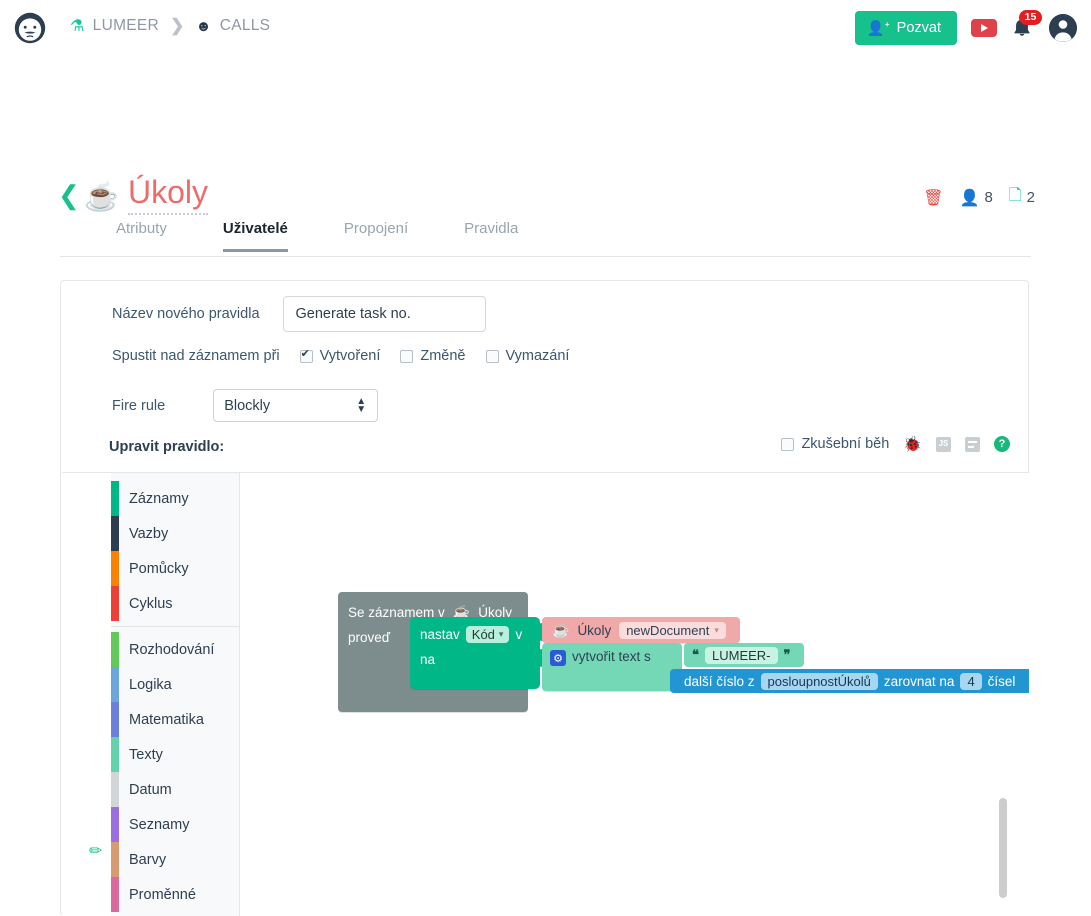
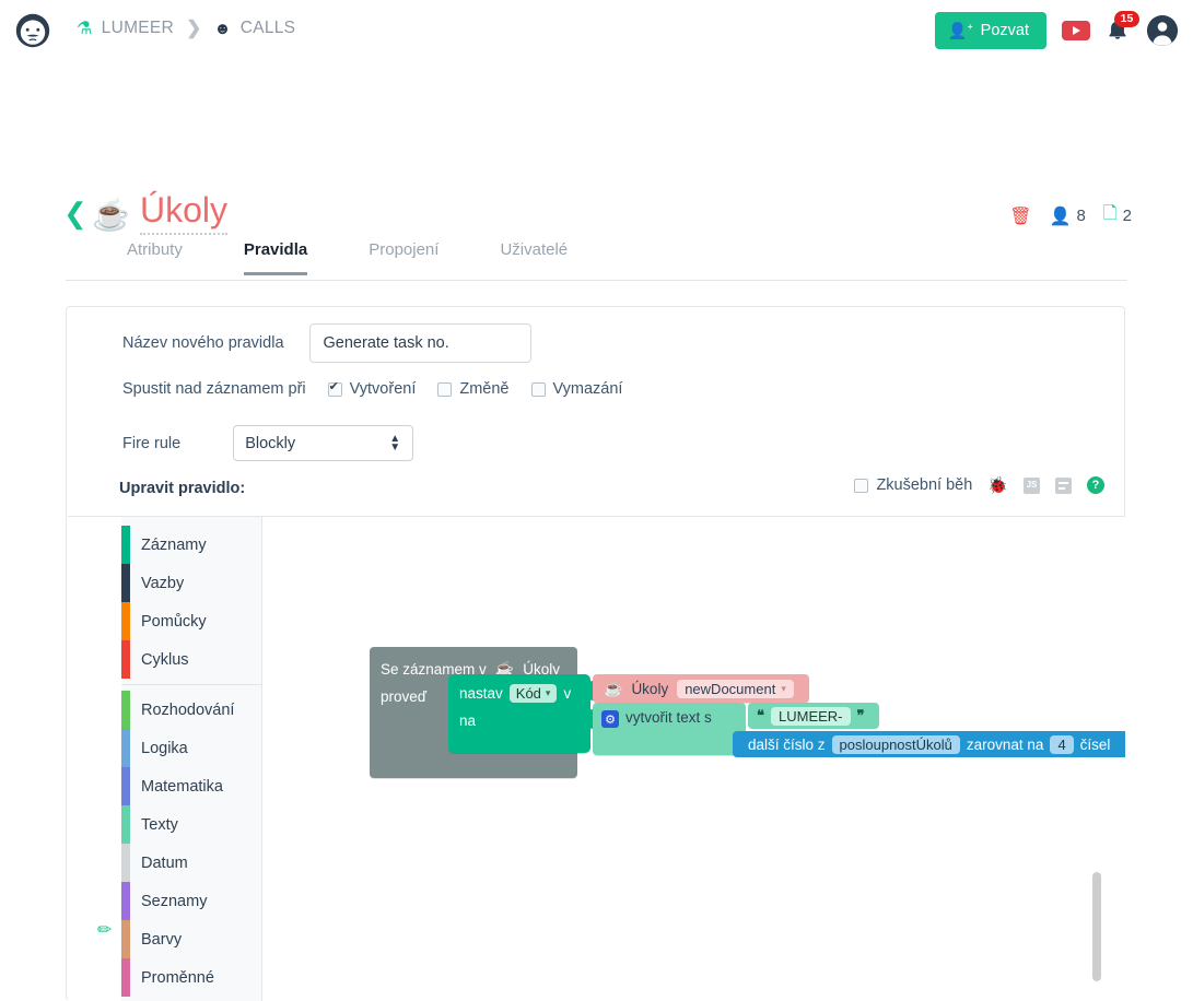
  ⚗
  LUMEER
  ❯
  ☻
  CALLS
  👤⁺
  Pozvat
  15
  ❮
  ☕
  Úkoly
  🗑
  👤
  8
  🗋
  2
  Atributy
- Uživatelé
+ Pravidla
  Propojení
- Pravidla
+ Uživatelé
  Název nového pravidla
  Generate task no.
  Spustit nad záznamem při
  Vytvoření
  Změně
  Vymazání
  Fire rule
  Blockly
  ▲
  ▼
  Upravit pravidlo:
  Zkušební běh
  🐞
  JS
  ?
  Záznamy
  Vazby
  Pomůcky
  Cyklus
  Rozhodování
  Logika
  Matematika
  Texty
  Datum
  Seznamy
  Barvy
  Proměnné
  Se záznamem v
  ☕
  Úkoly
  proveď
  nastav
  Kód
  v
  na
  ☕
  Úkoly
  newDocument
  ⚙
  vytvořit text s
  ❝
  LUMEER-
  ❞
  další číslo z
  posloupnostÚkolů
  zarovnat na
  4
  čísel
  ✏
